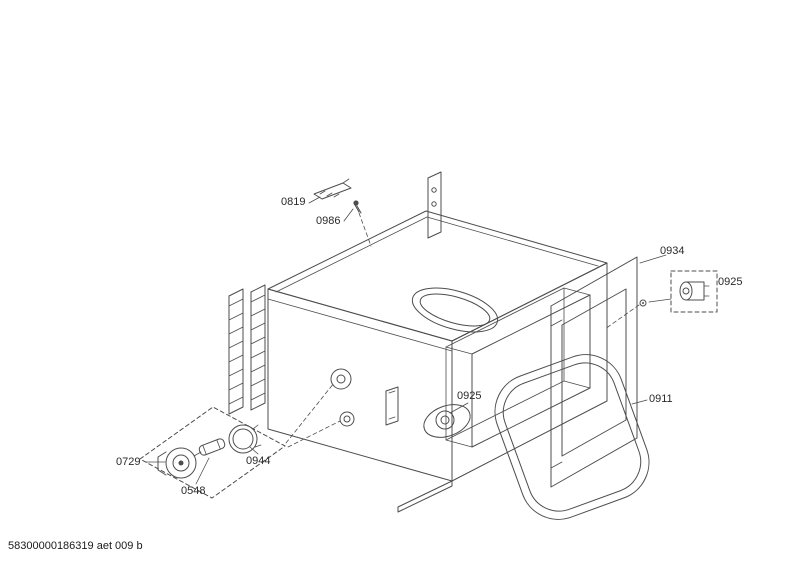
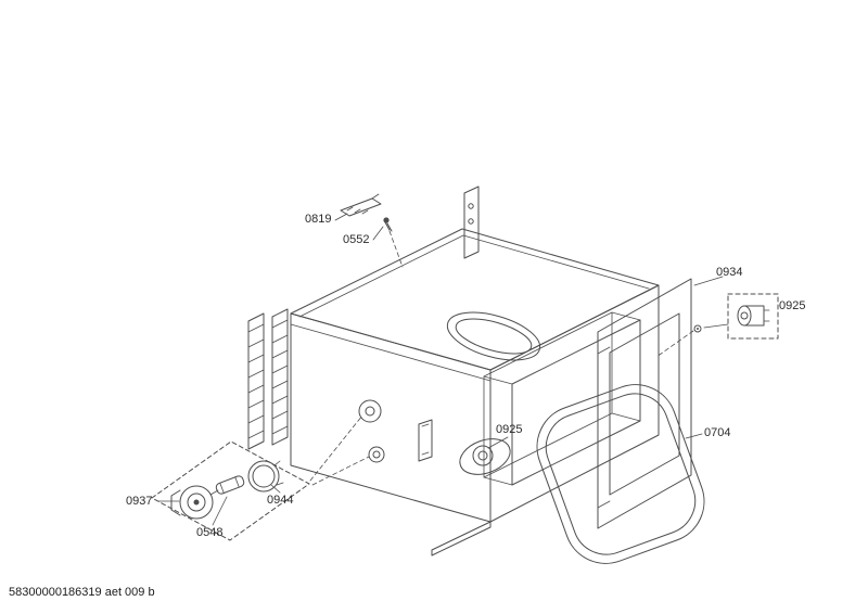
  0819
- 0986
+ 0552
  0934
  0925
  0925
- 0911
+ 0704
- 0729
+ 0937
  0548
  0944
  58300000186319 aet 009 b
